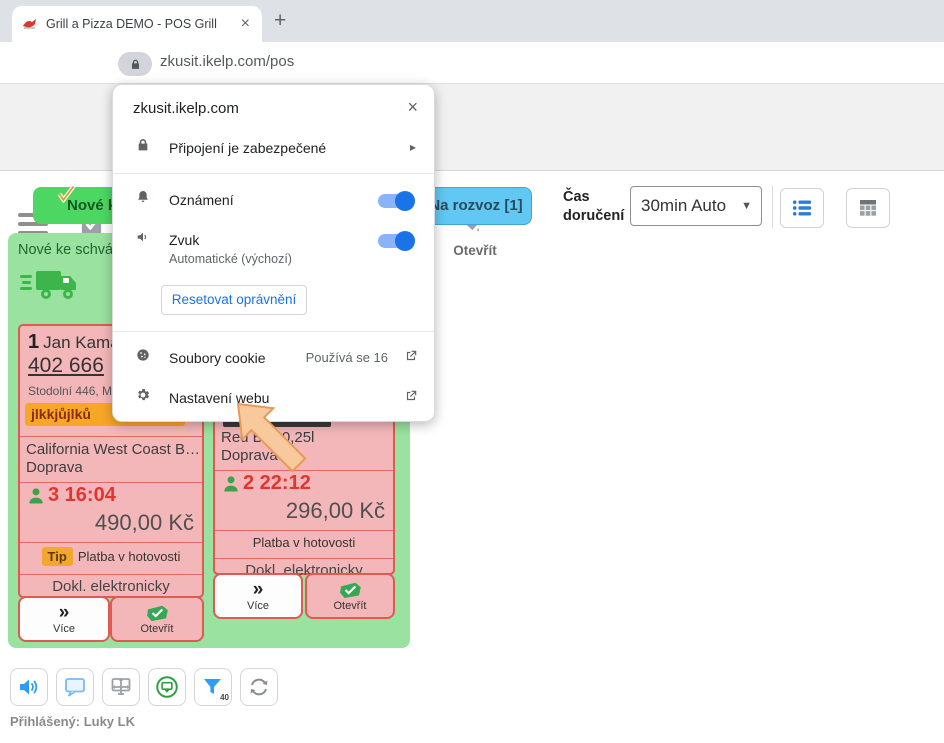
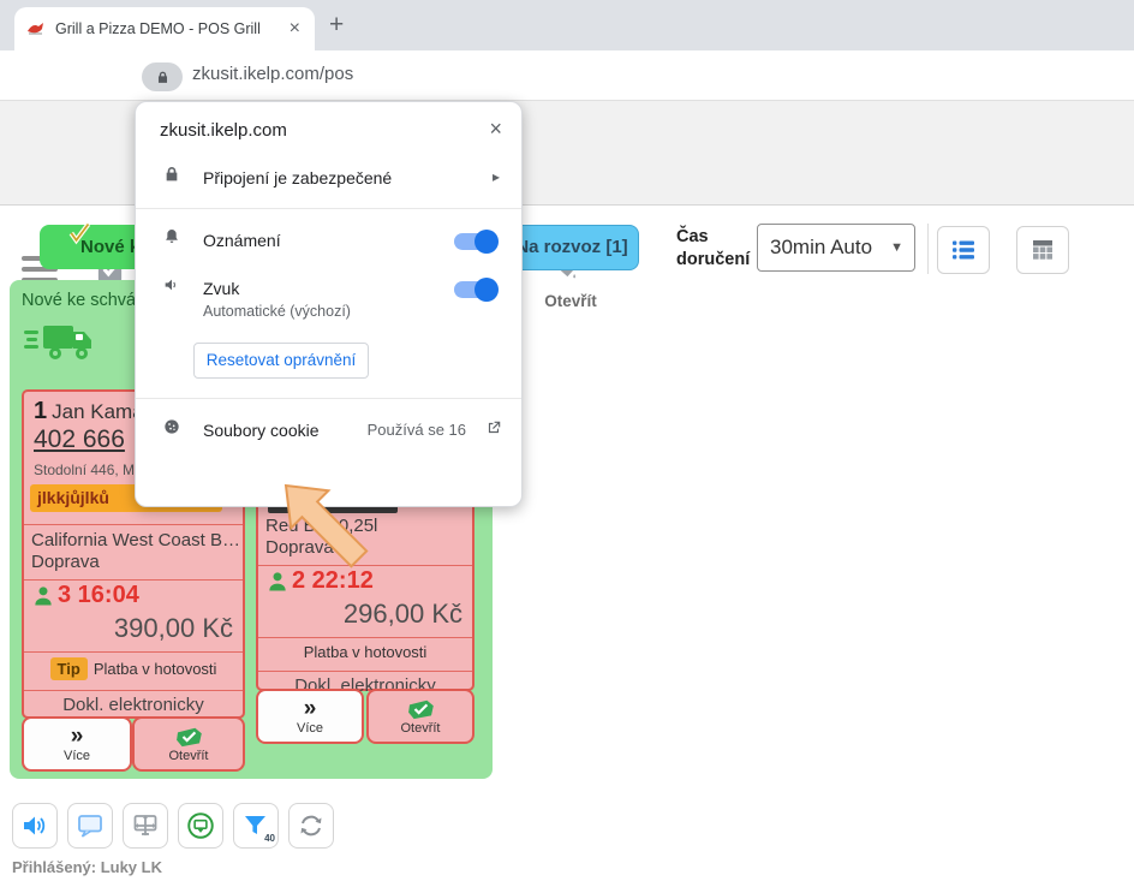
  Grill a Pizza DEMO - POS Grill
  ×
  +
  zkusit.ikelp.com/pos
  Otevřít
  a rozvoz [1]
  Čas doručení
  30min Auto
  ▼
  Nové ke schvá
  1 Jan Kam
  402 666
  Stodolní 446, M
  jlkkjůjlků
  California West Coast B…
  Doprava
  3 16:04
- 490,00 Kč
+ 390,00 Kč
  Tip Platba v hotovosti
  Dokl. elektronicky
  »
  Více
  Otevřít
  Doprava
  2 22:12
  296,00 Kč
  Platba v hotovosti
  Dokl. elektronicky
  »
  Více
  Otevřít
  40
  Přihlášený: Luky LK
  zkusit.ikelp.com
  ×
  Připojení je zabezpečené
  ▸
  Oznámení
  Zvuk
  Automatické (výchozí)
  Resetovat oprávnění
  Soubory cookie
  Používá se 16
- Nastavení webu
